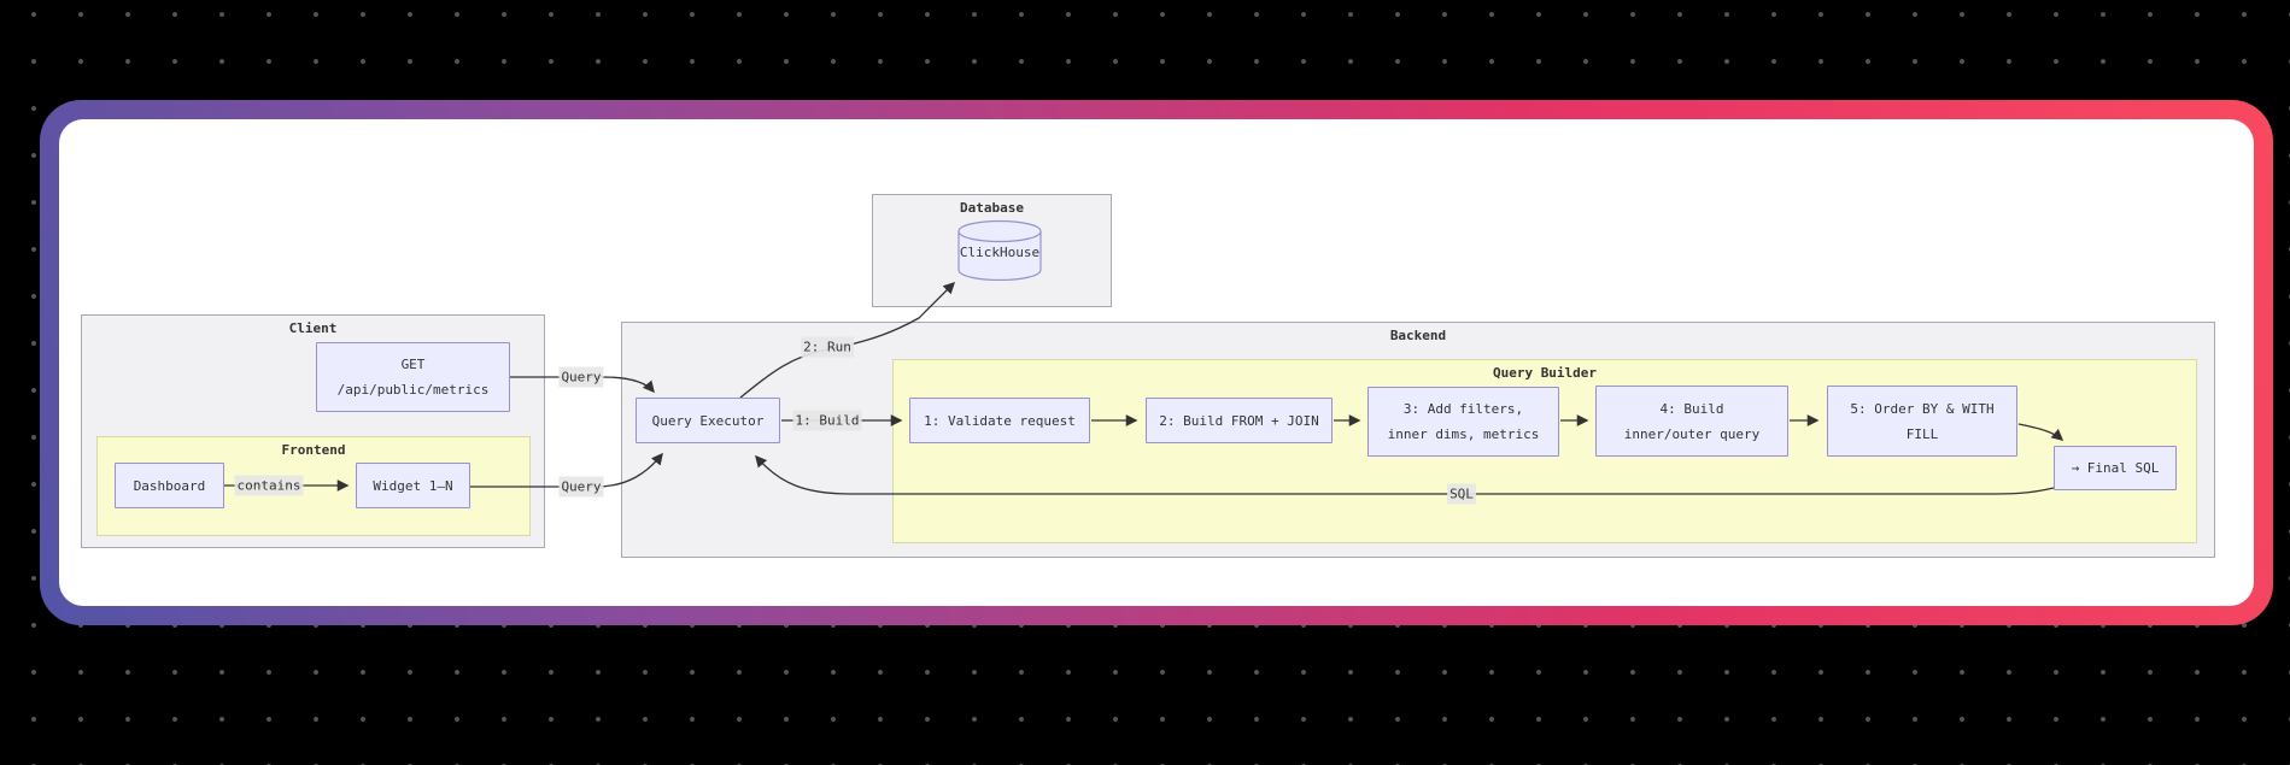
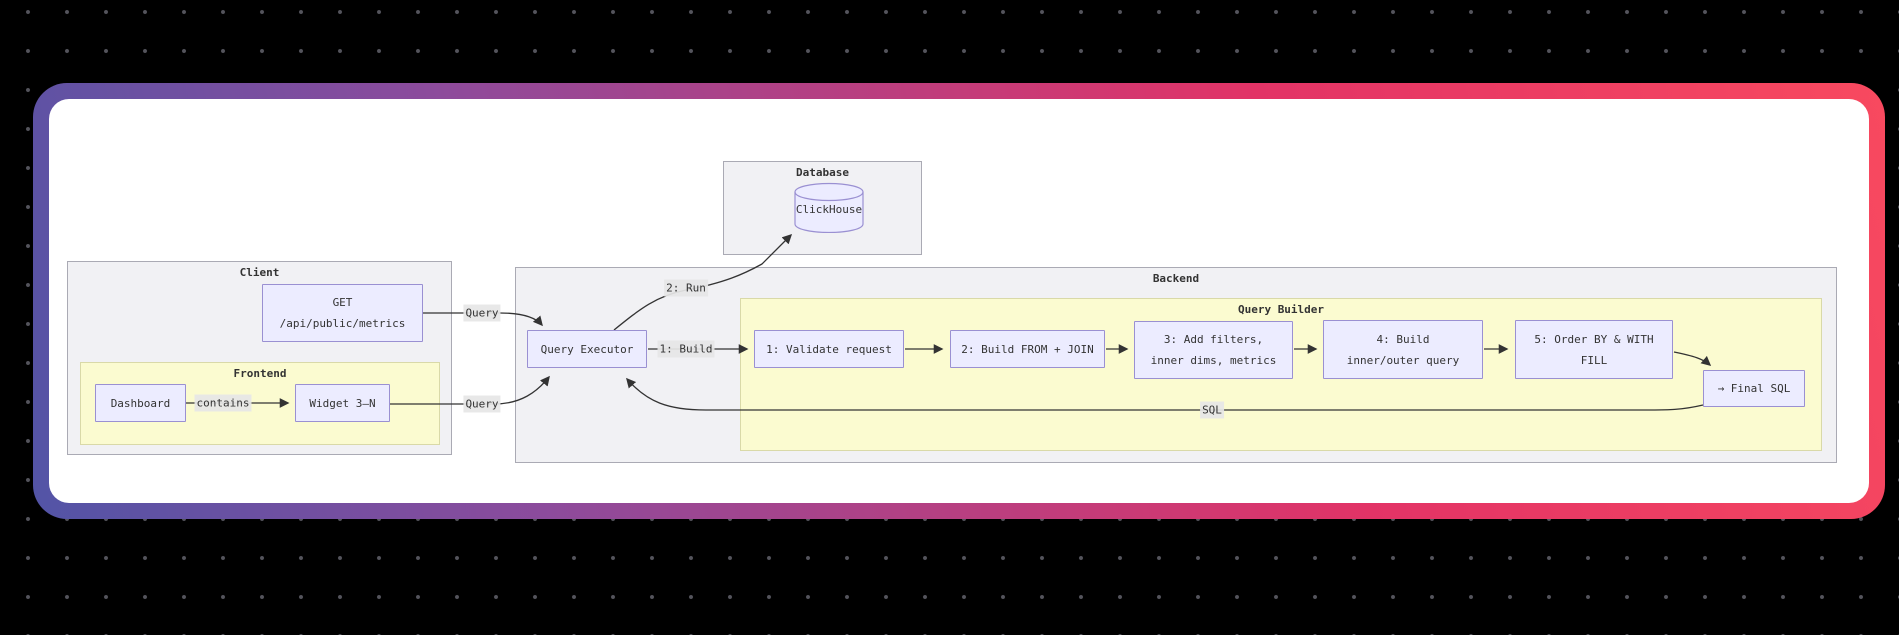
  Database
  Client
  Backend
  Frontend
  Query Builder
  ClickHouse
  GET
  /api/public/metrics
  Dashboard
- Widget 1–N
+ Widget 3–N
  Query Executor
  1: Validate request
  2: Build FROM + JOIN
  3: Add filters,
  inner dims, metrics
  4: Build
  inner/outer query
  5: Order BY & WITH
  FILL
  → Final SQL
  Query
  Query
  contains
  1: Build
  2: Run
  SQL
